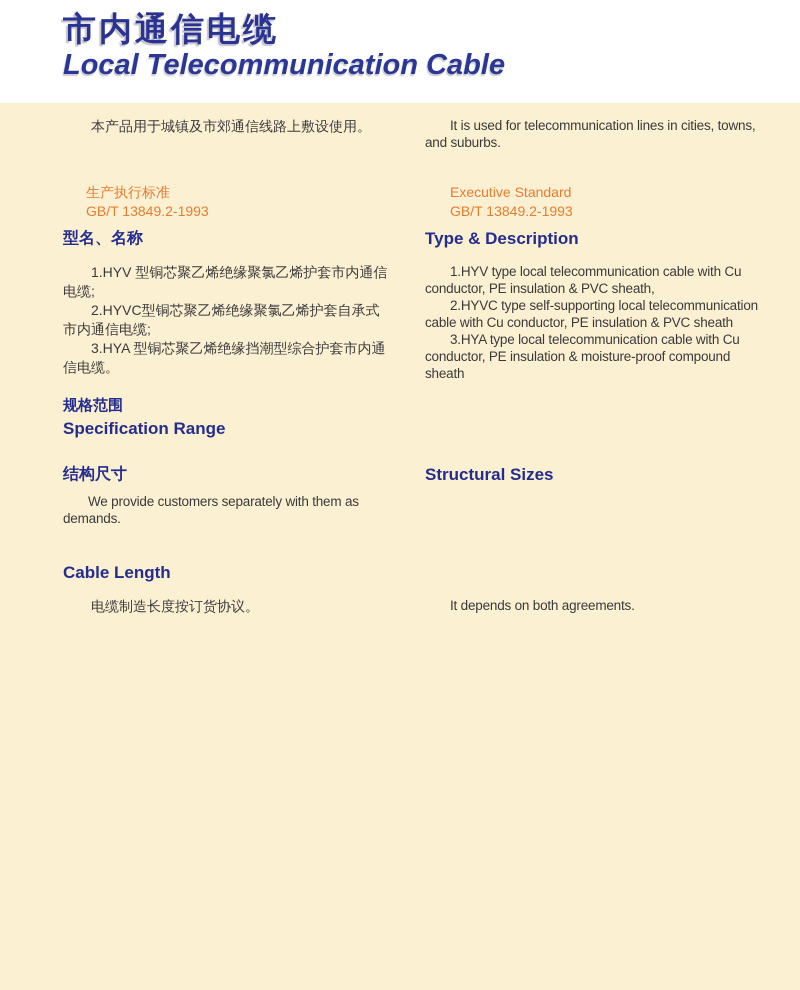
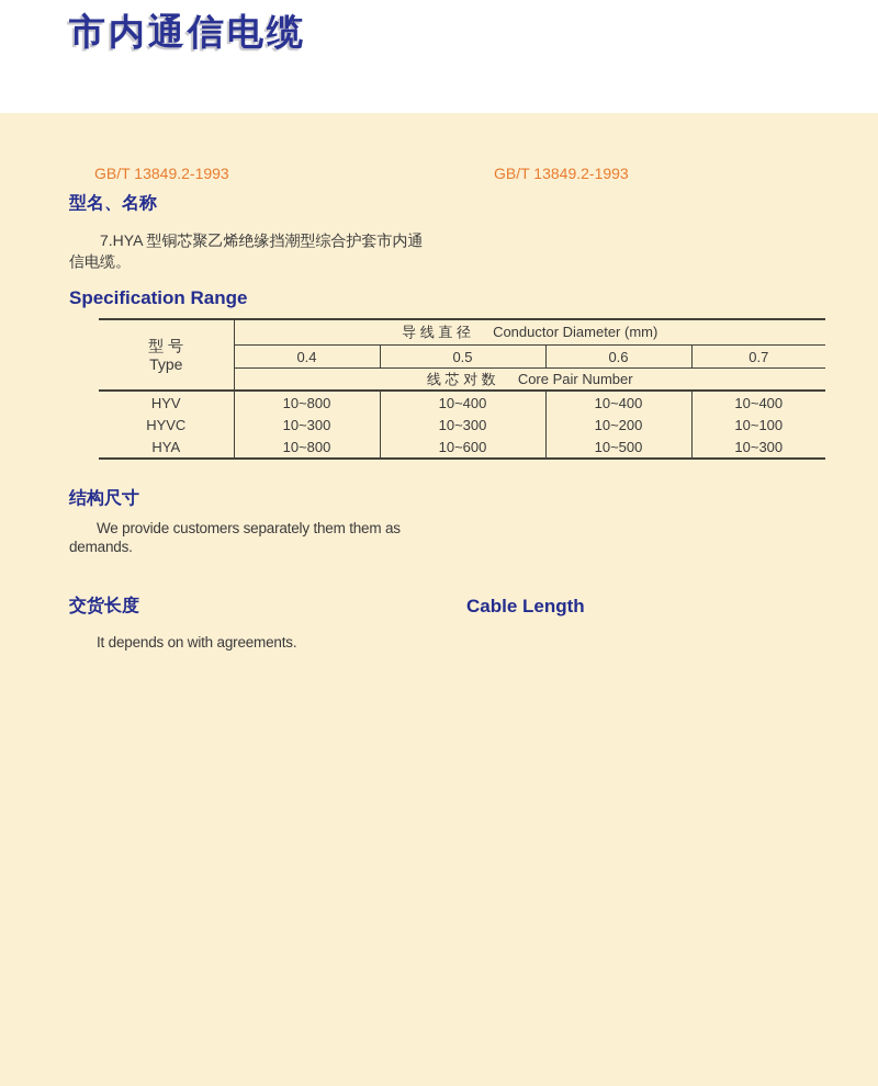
  市内通信电缆
- Local Telecommunication Cable
- 本产品用于城镇及市郊通信线路上敷设使用。
- It is used for telecommunication lines in cities, towns, and suburbs.
- 生产执行标准
  GB/T 13849.2-1993
- Executive Standard
  GB/T 13849.2-1993
  型名、名称
- Type & Description
- 1.HYV 型铜芯聚乙烯绝缘聚氯乙烯护套市内通信电缆;
- 2.HYVC型铜芯聚乙烯绝缘聚氯乙烯护套自承式市内通信电缆;
- 3.HYA 型铜芯聚乙烯绝缘挡潮型综合护套市内通信电缆。
+ 7.HYA 型铜芯聚乙烯绝缘挡潮型综合护套市内通信电缆。
- 1.HYV type local telecommunication cable with Cu conductor, PE insulation & PVC sheath,
- 2.HYVC type self-supporting local telecommunication cable with Cu conductor, PE insulation & PVC sheath
- 3.HYA type local telecommunication cable with Cu conductor, PE insulation & moisture-proof compound sheath
- 规格范围
  Specification Range
+ 型 号 Type	导 线 直 径 Conductor Diameter (mm)
+ 0.4	0.5	0.6	0.7
+ 线 芯 对 数 Core Pair Number
+ HYV	10~800	10~400	10~400	10~400
+ HYVC	10~300	10~300	10~200	10~100
+ HYA	10~800	10~600	10~500	10~300
  结构尺寸
- Structural Sizes
- We provide customers separately with them as demands.
+ We provide customers separately them them as demands.
+ 交货长度
  Cable Length
- 电缆制造长度按订货协议。
- It depends on both agreements.
+ It depends on with agreements.
